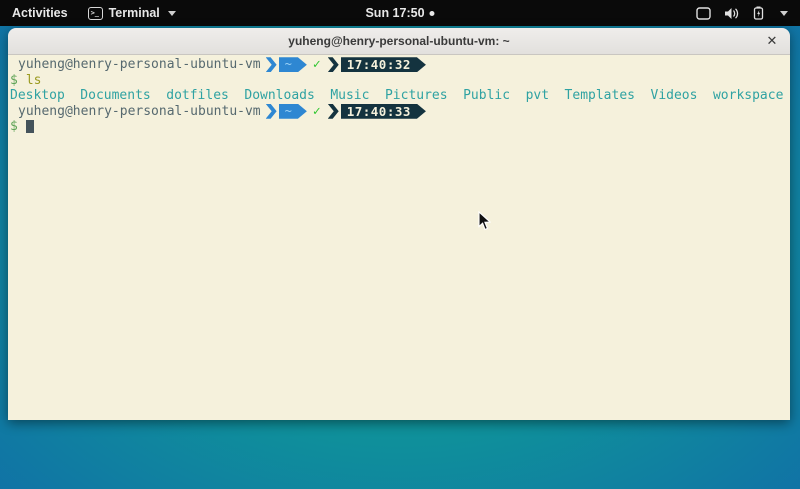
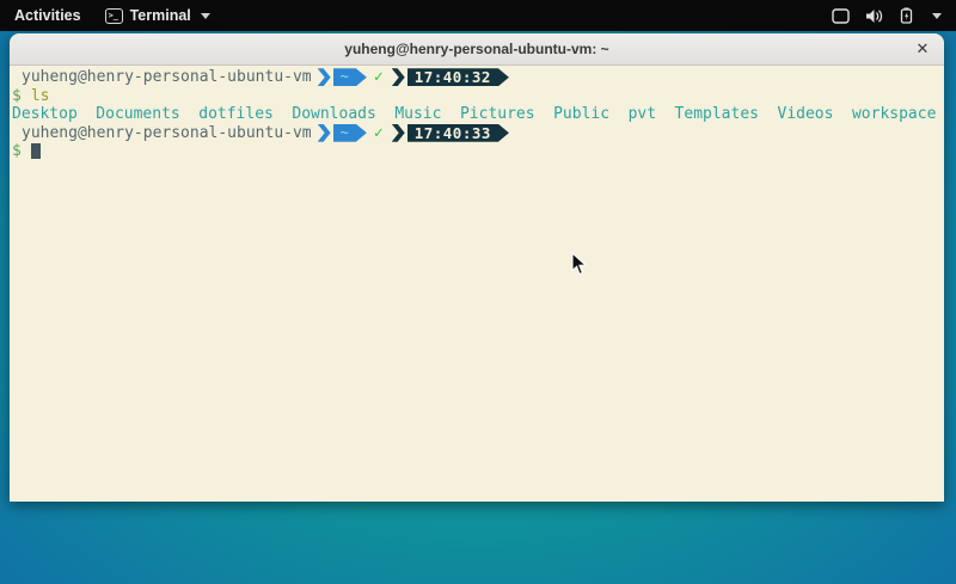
  Activities
  Terminal
- Sun 17:50
  yuheng@henry-personal-ubuntu-vm: ~
  ✕
  yuheng@henry-personal-ubuntu-vm
  ~
  ✓
  17:40:32
  $ ls
  Desktop Documents dotfiles Downloads Music Pictures Public pvt Templates Videos workspace
  yuheng@henry-personal-ubuntu-vm
  ~
  ✓
  17:40:33
  $
